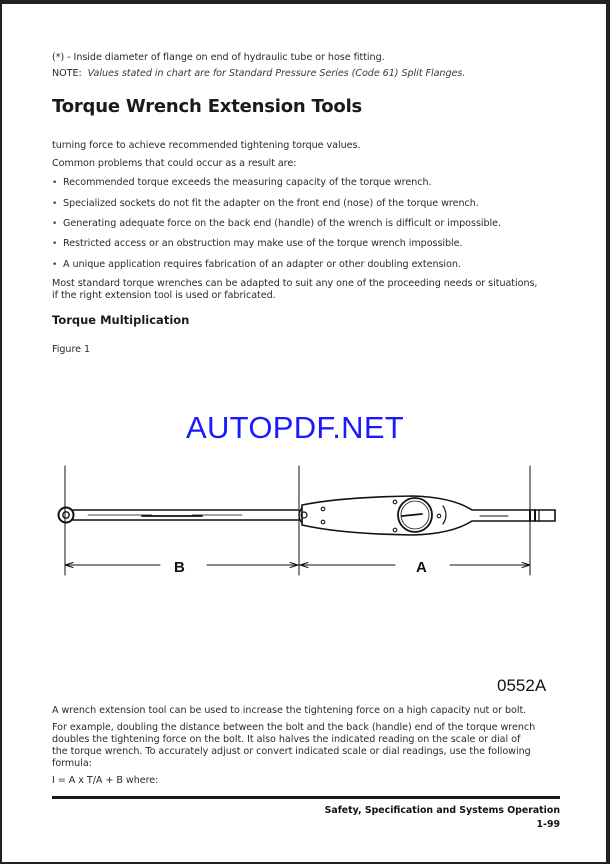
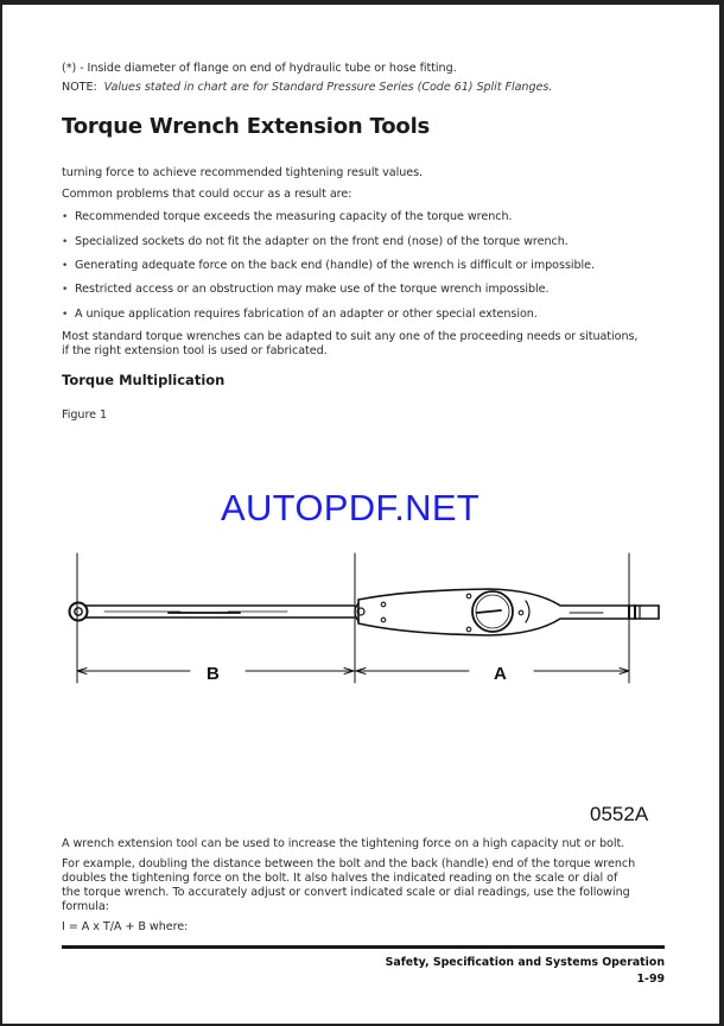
  (*) - Inside diameter of flange on end of hydraulic tube or hose fitting.
  NOTE: Values stated in chart are for Standard Pressure Series (Code 61) Split Flanges.
  Torque Wrench Extension Tools
- turning force to achieve recommended tightening torque values.
+ turning force to achieve recommended tightening result values.
  Common problems that could occur as a result are:
  •
  Recommended torque exceeds the measuring capacity of the torque wrench.
  •
  Specialized sockets do not fit the adapter on the front end (nose) of the torque wrench.
  •
  Generating adequate force on the back end (handle) of the wrench is difficult or impossible.
  •
  Restricted access or an obstruction may make use of the torque wrench impossible.
  •
- A unique application requires fabrication of an adapter or other doubling extension.
+ A unique application requires fabrication of an adapter or other special extension.
  Most standard torque wrenches can be adapted to suit any one of the proceeding needs or situations,
  if the right extension tool is used or fabricated.
  Torque Multiplication
  Figure 1
  AUTOPDF.NET
  B
  A
  0552A
  A wrench extension tool can be used to increase the tightening force on a high capacity nut or bolt.
  For example, doubling the distance between the bolt and the back (handle) end of the torque wrench
  doubles the tightening force on the bolt. It also halves the indicated reading on the scale or dial of
  the torque wrench. To accurately adjust or convert indicated scale or dial readings, use the following
  formula:
  I = A x T/A + B where:
  Safety, Specification and Systems Operation
  1-99
